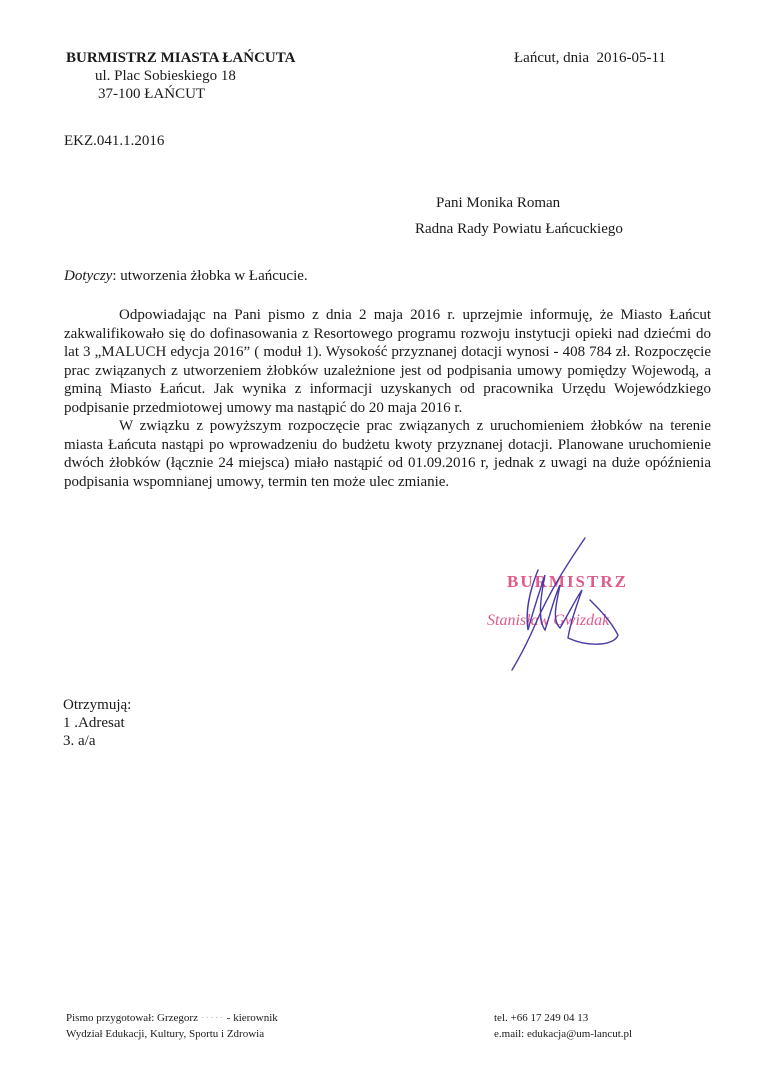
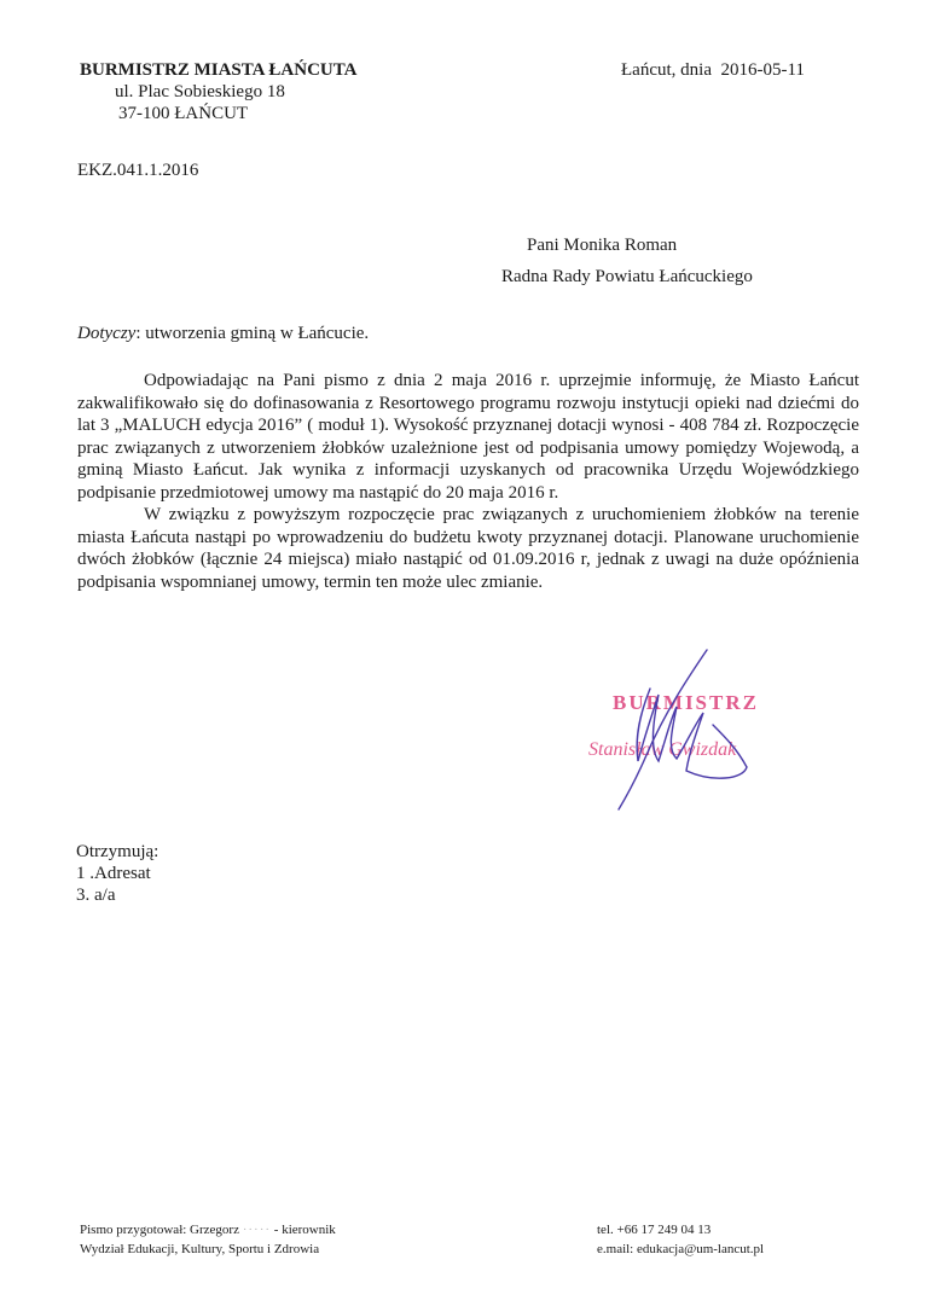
  BURMISTRZ MIASTA ŁAŃCUTA
  ul. Plac Sobieskiego 18
  37-100 ŁAŃCUT
  EKZ.041.1.2016
  Łańcut, dnia 2016-05-11
  Pani Monika Roman
  Radna Rady Powiatu Łańcuckiego
- Dotyczy: utworzenia żłobka w Łańcucie.
+ Dotyczy: utworzenia gminą w Łańcucie.
  Odpowiadając na Pani pismo z dnia 2 maja 2016 r. uprzejmie informuję, że Miasto Łańcut zakwalifikowało się do dofinasowania z Resortowego programu rozwoju instytucji opieki nad dziećmi do lat 3 „MALUCH edycja 2016” ( moduł 1). Wysokość przyznanej dotacji wynosi - 408 784 zł. Rozpoczęcie prac związanych z utworzeniem żłobków uzależnione jest od podpisania umowy pomiędzy Wojewodą, a gminą Miasto Łańcut. Jak wynika z informacji uzyskanych od pracownika Urzędu Wojewódzkiego podpisanie przedmiotowej umowy ma nastąpić do 20 maja 2016 r.
  W związku z powyższym rozpoczęcie prac związanych z uruchomieniem żłobków na terenie miasta Łańcuta nastąpi po wprowadzeniu do budżetu kwoty przyznanej dotacji. Planowane uruchomienie dwóch żłobków (łącznie 24 miejsca) miało nastąpić od 01.09.2016 r, jednak z uwagi na duże opóźnienia podpisania wspomnianej umowy, termin ten może ulec zmianie.
  BURISTRZ
  Stanisław Gwizdak
  Otrzymują:
  1 .Adresat
  3. a/a
  Pismo przygotował: Grzegorz ····· - kierownik
  Wydział Edukacji, Kultury, Sportu i Zdrowia
  tel. +66 17 249 04 13
  e.mail: edukacja@um-lancut.pl
